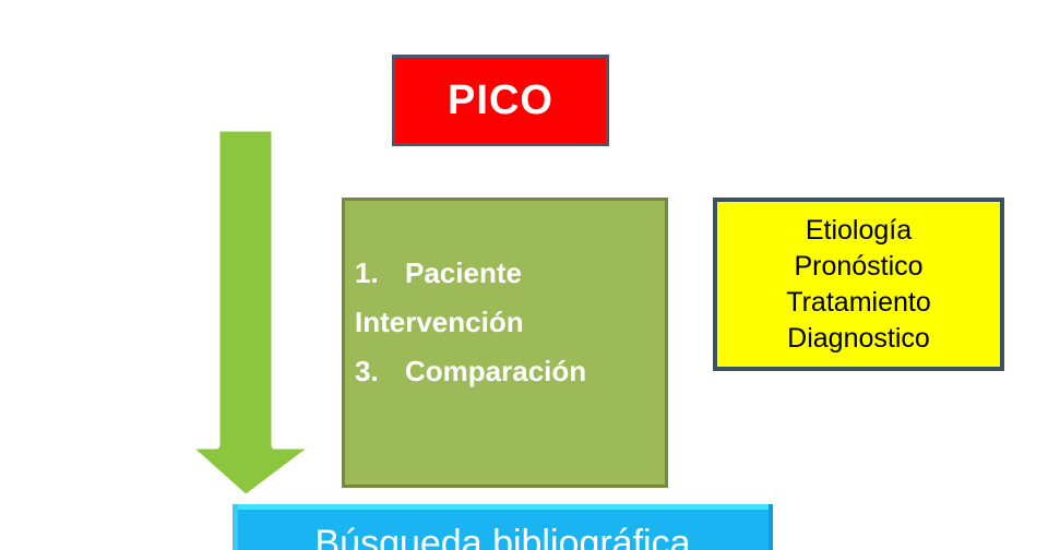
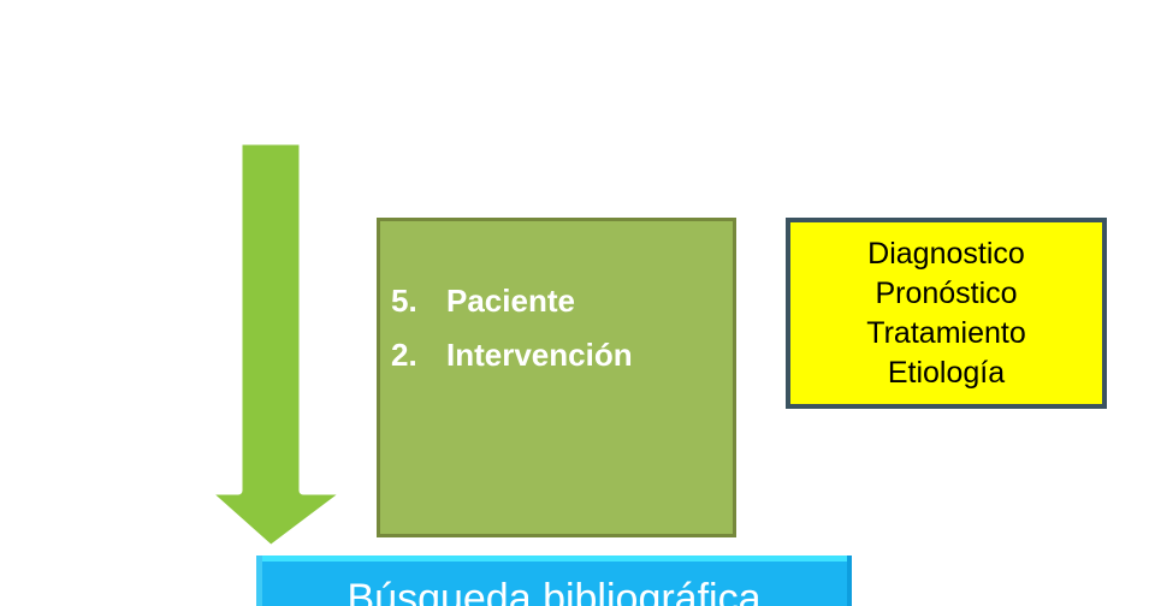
- PICO
- 1.
+ 5.
  Paciente
+ 2.
  Intervención
- 3.
- Comparación
- Etiología
+ Diagnostico
  Pronóstico
  Tratamiento
- Diagnostico
+ Etiología
  Búsqueda bibliográfica
